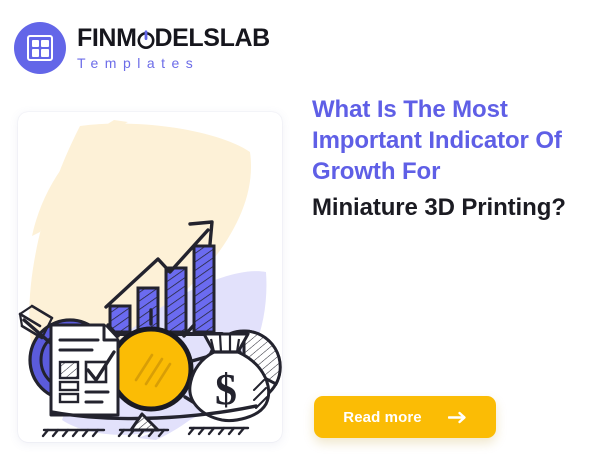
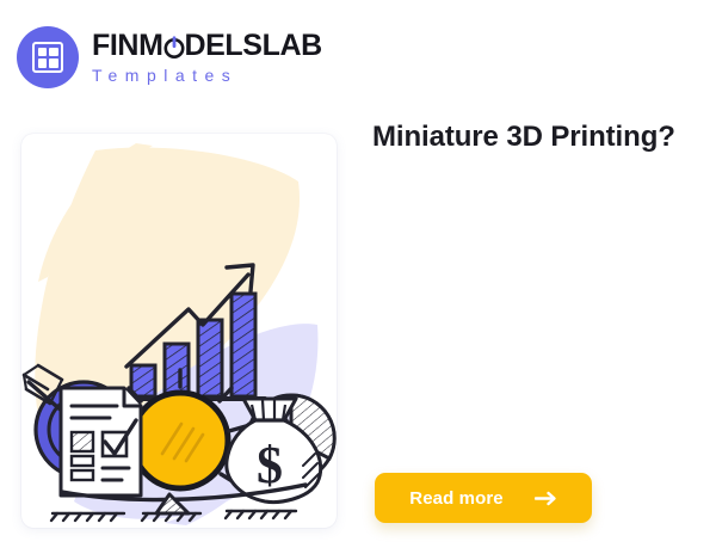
  FINM
  DELSLAB
  Templates
  $
- What Is The Most Important Indicator Of Growth For
  Miniature 3D Printing?
  Read more
